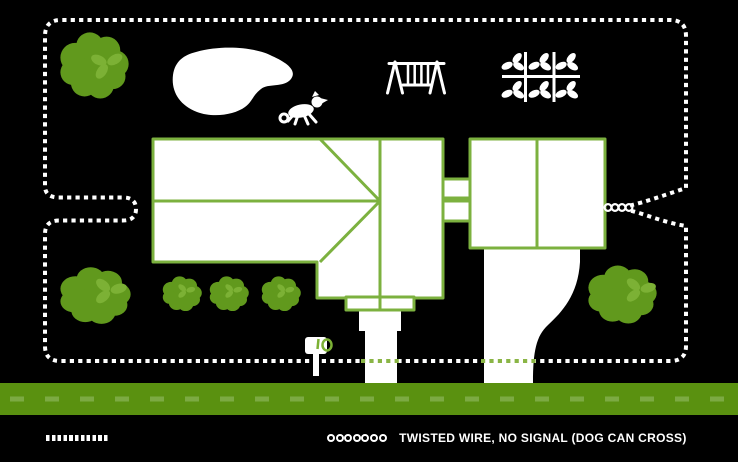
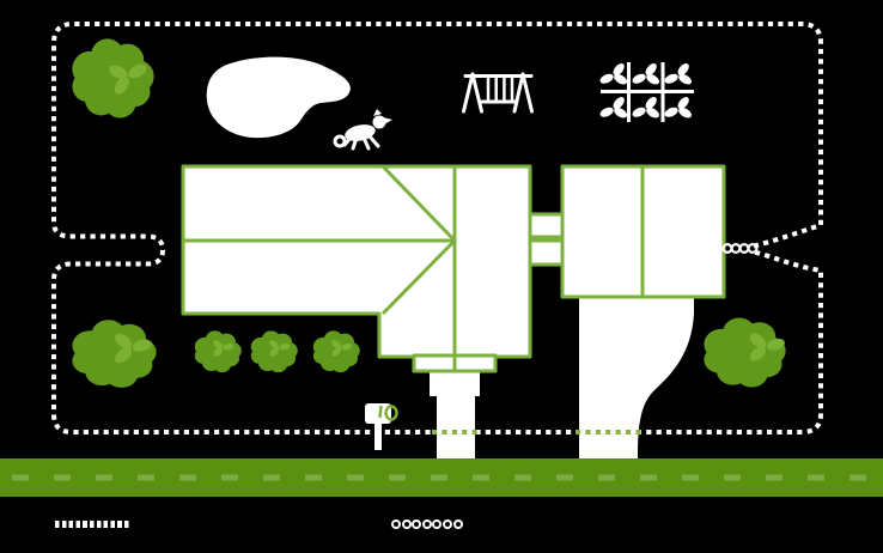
- TWISTED WIRE, NO SIGNAL (DOG CAN CROSS)
